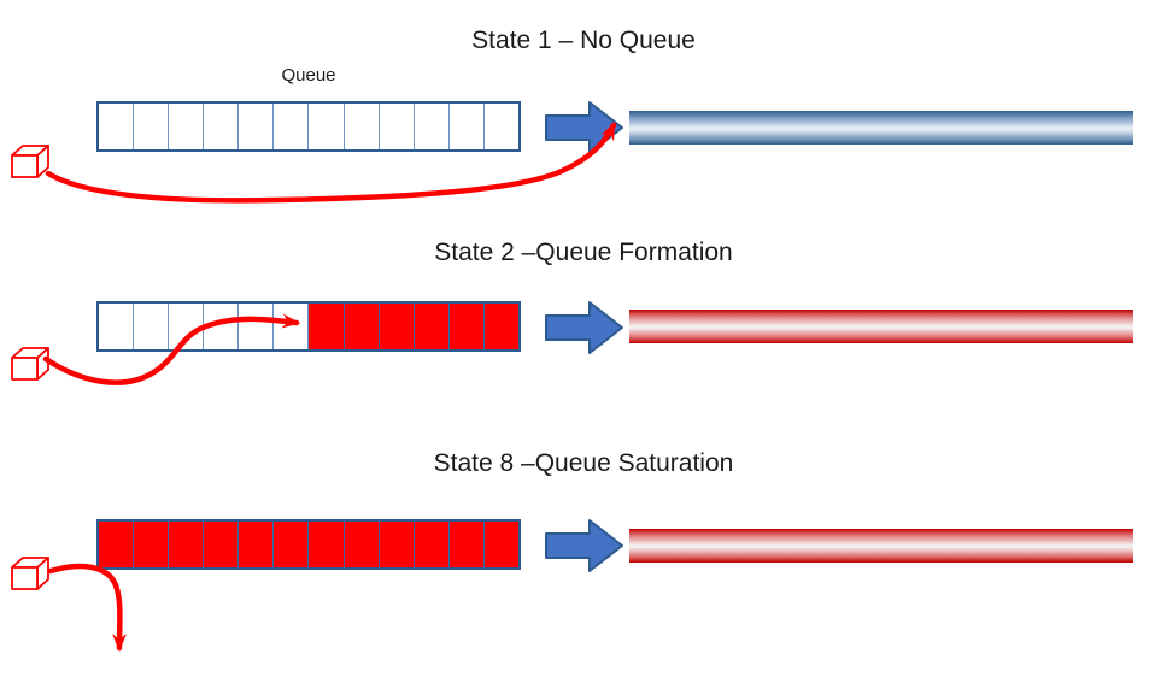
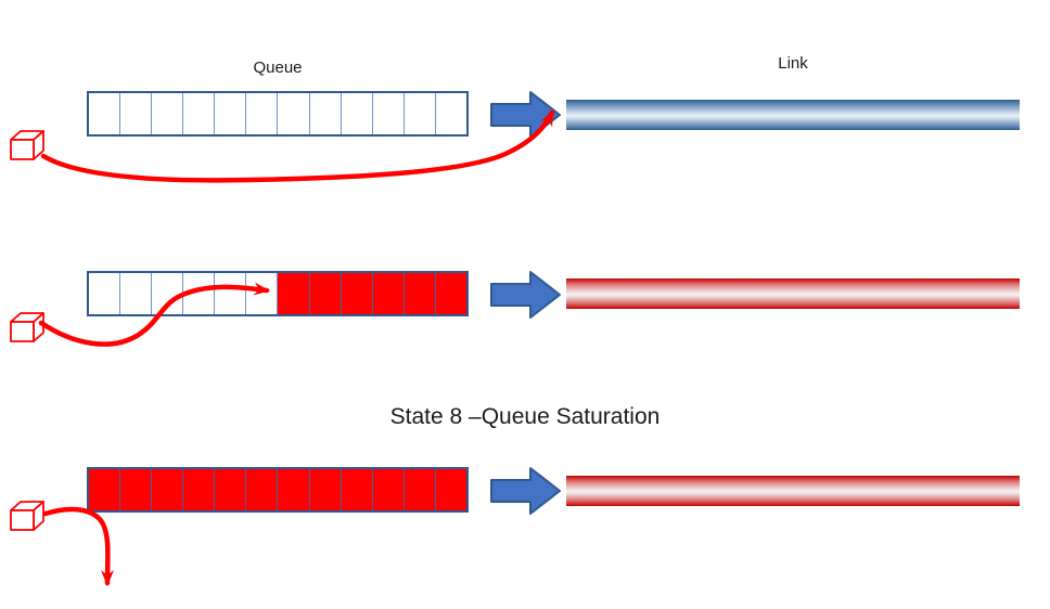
- State 1 – No Queue
- State 2 –Queue Formation
  State 8 –Queue Saturation
  Queue
+ Link
